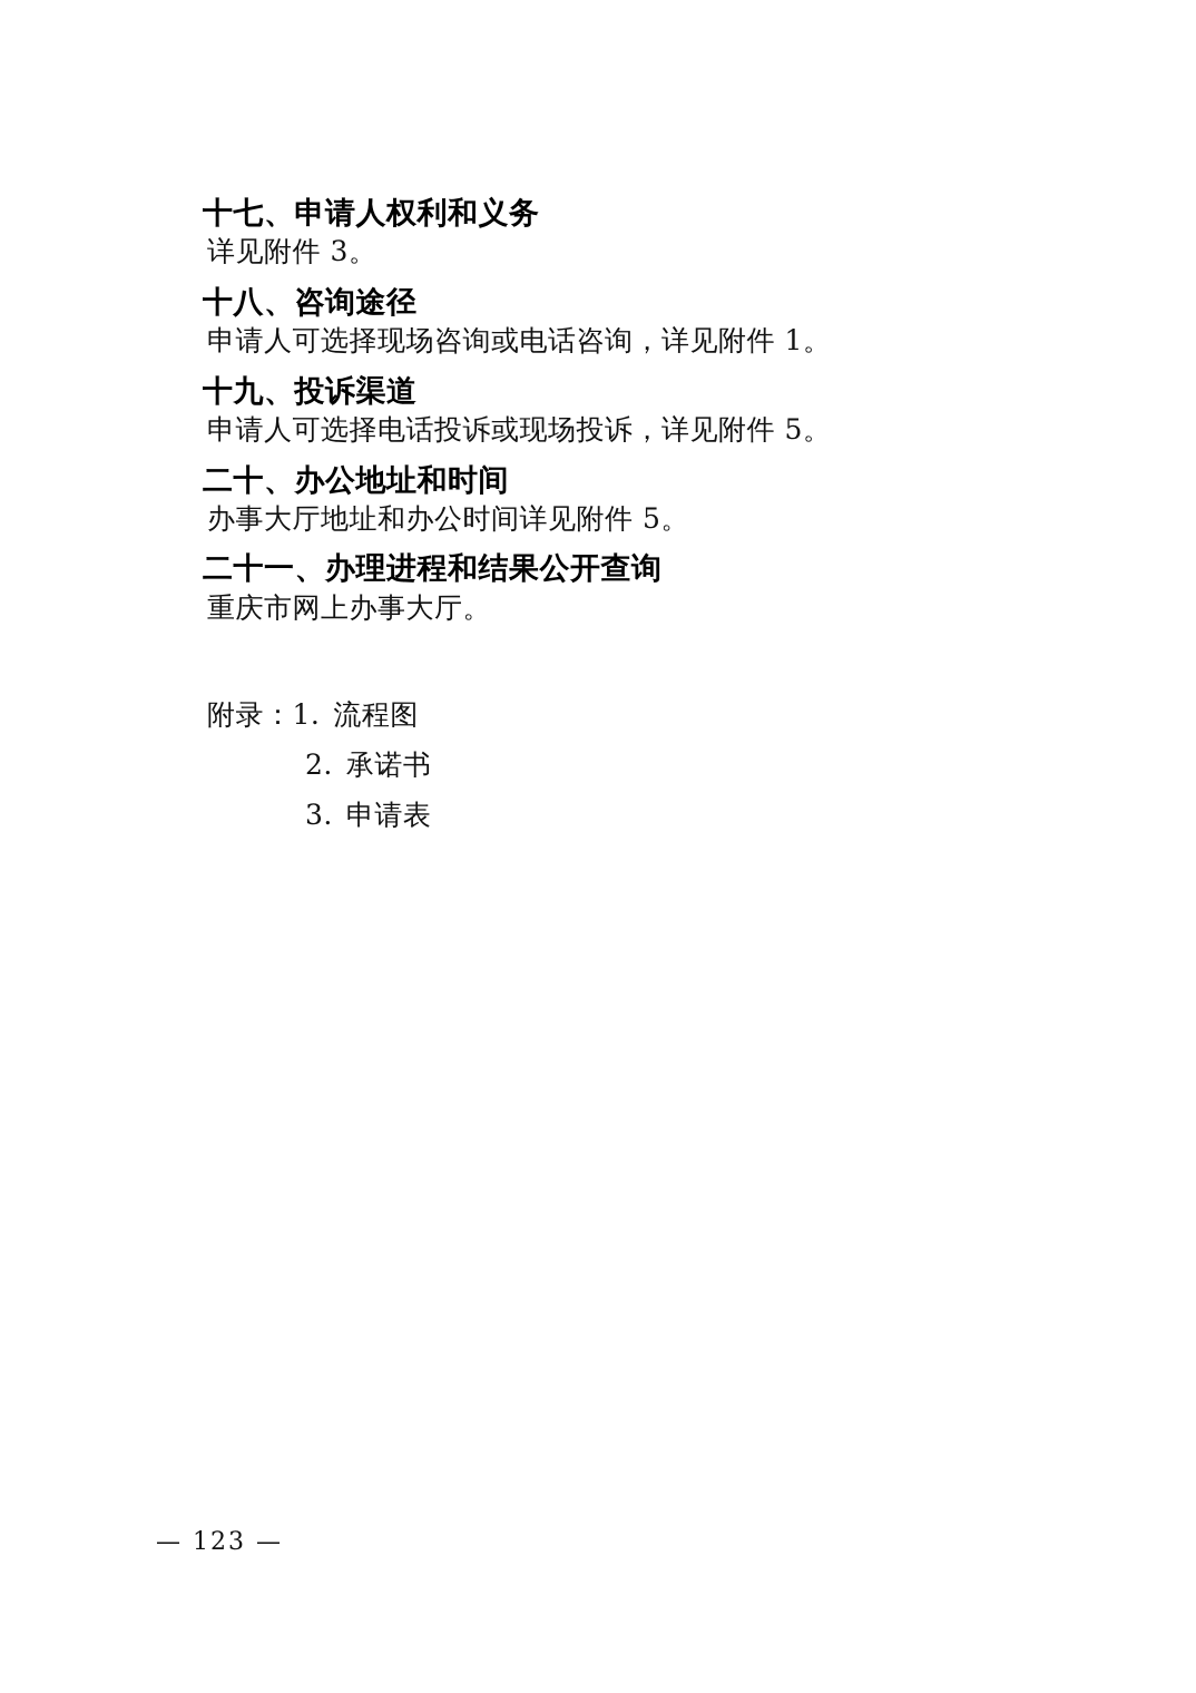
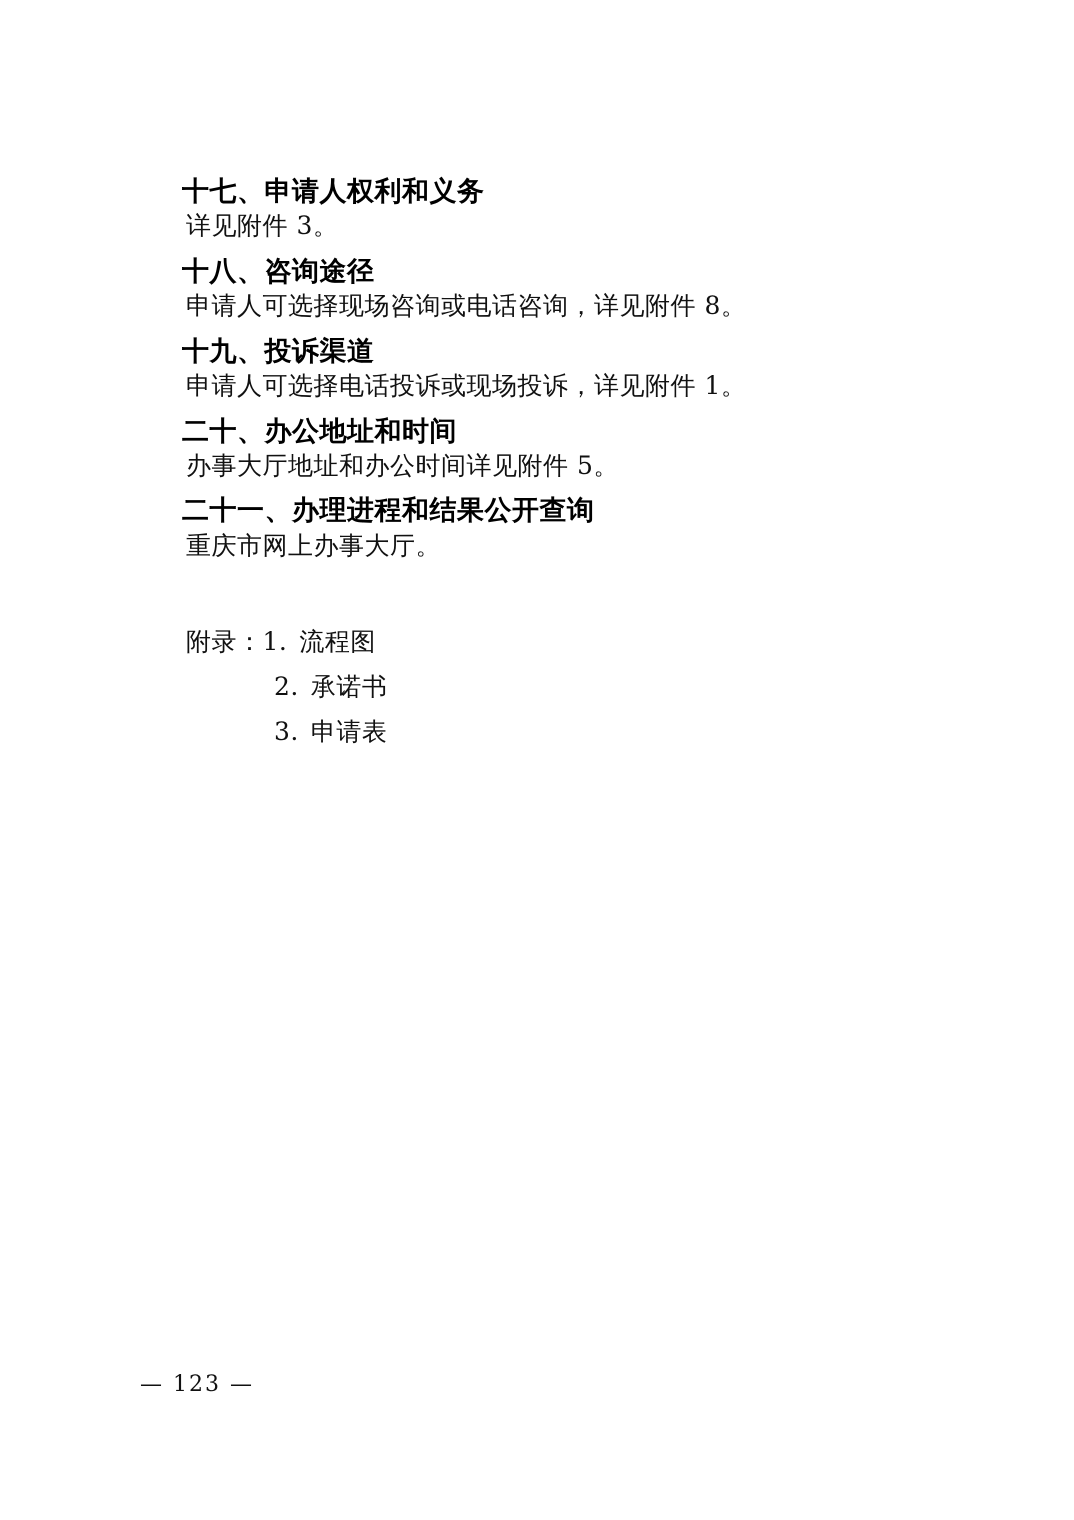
  十七、申请人权利和义务
  详见附件 3。
  十八、咨询途径
- 申请人可选择现场咨询或电话咨询，详见附件 1。
+ 申请人可选择现场咨询或电话咨询，详见附件 8。
  十九、投诉渠道
- 申请人可选择电话投诉或现场投诉，详见附件 5。
+ 申请人可选择电话投诉或现场投诉，详见附件 1。
  二十、办公地址和时间
  办事大厅地址和办公时间详见附件 5。
  二十一、办理进程和结果公开查询
  重庆市网上办事大厅。
  附录：1. 流程图
  2. 承诺书
  3. 申请表
  — 123 —
